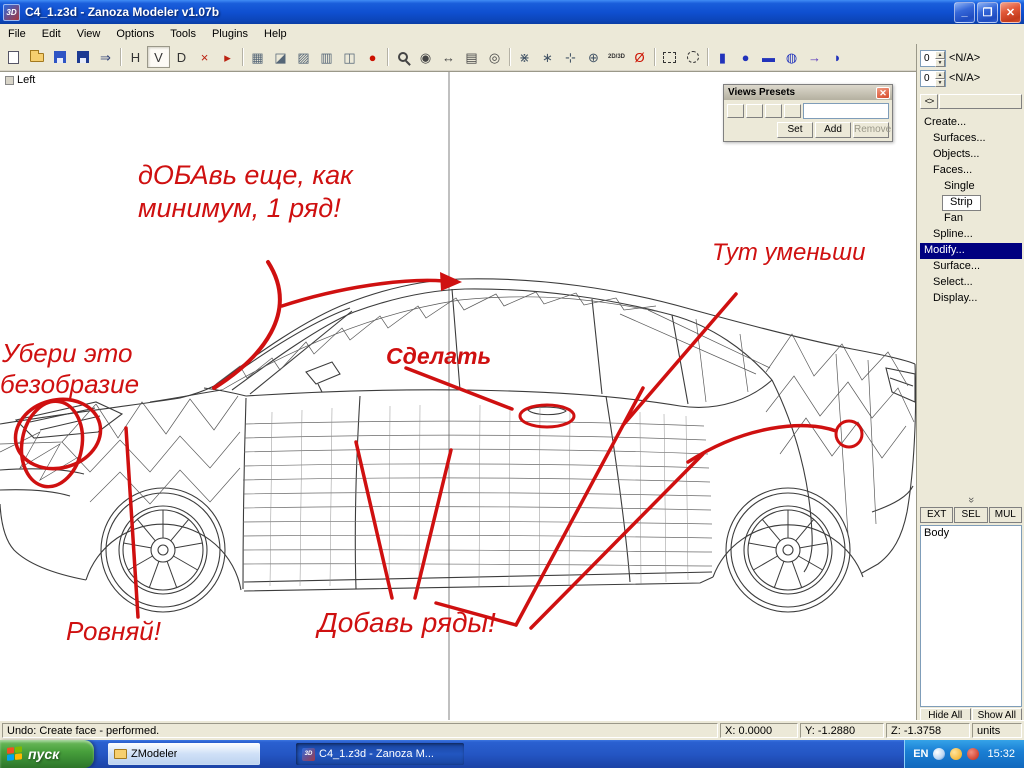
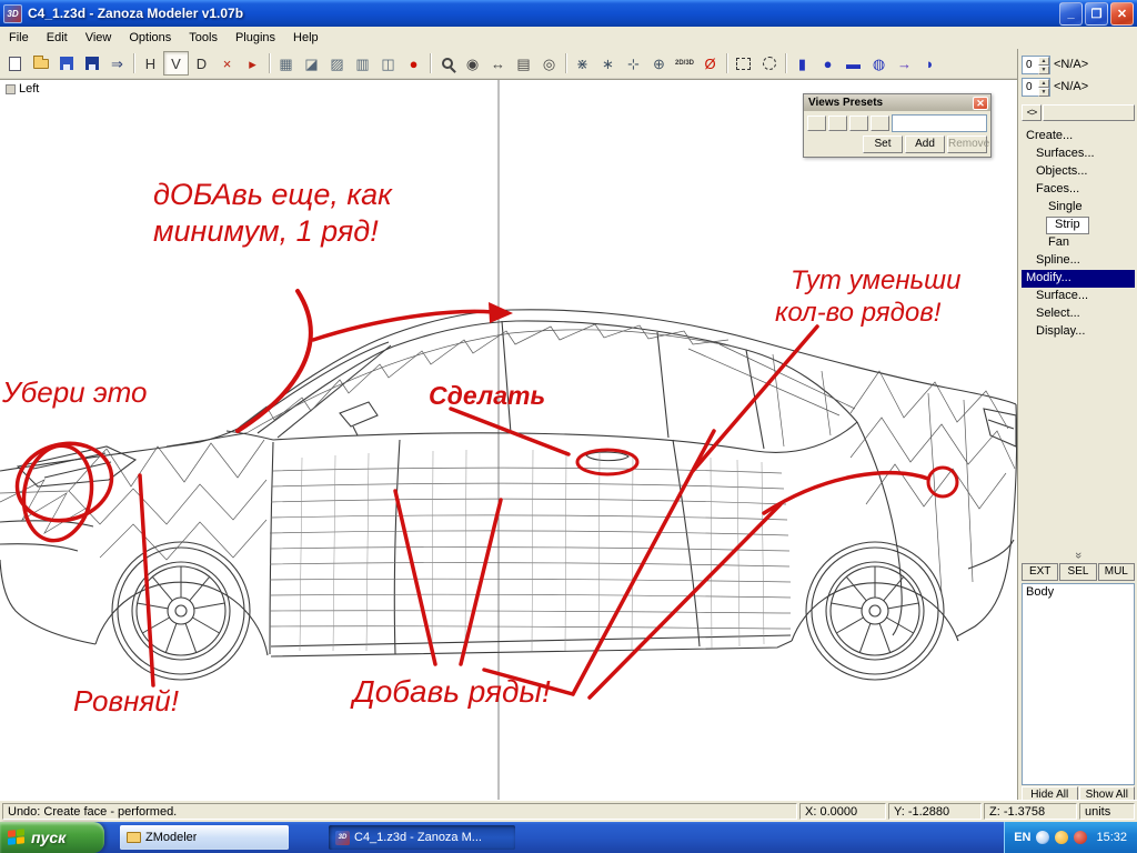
  3D
  C4_1.z3d - Zanoza Modeler v1.07b
  _
  ❐
  ✕
  File
  Edit
  View
  Options
  Tools
  Plugins
  Help
  ⇒
  H
  V
  D
  ×
  ▸
  ▦
  ◪
  ▨
  ▥
  ◫
  ●
  ◉
  ↔
  ▤
  ◎
  ⋇
  ∗
  ⊹
  ⊕
  Ø
  ▮
  ●
  ▬
  ◍
  →
  ◗
  Left
  дОБАвь еще, как
  минимум, 1 ряд!
  Тут уменьши
+ кол-во рядов!
  Сделать
  Убери это
- безобразие
  Ровняй!
  Добавь ряды!
  Views Presets
  ✕
  Set
  Add
  Remove
  0
  <N/A>
  0
  <N/A>
  <>
  Create...
  Surfaces...
  Objects...
  Faces...
  Single
  Strip
  Fan
  Spline...
  Modify...
  Surface...
  Select...
  Display...
  EXT
  SEL
  MUL
  Body
  Hide All
  Show All
  Undo: Create face - performed.
  X: 0.0000
  Y: -1.2880
  Z: -1.3758
  units
  пуск
  ZModeler
  C4_1.z3d - Zanoza M...
  EN
  15:32
